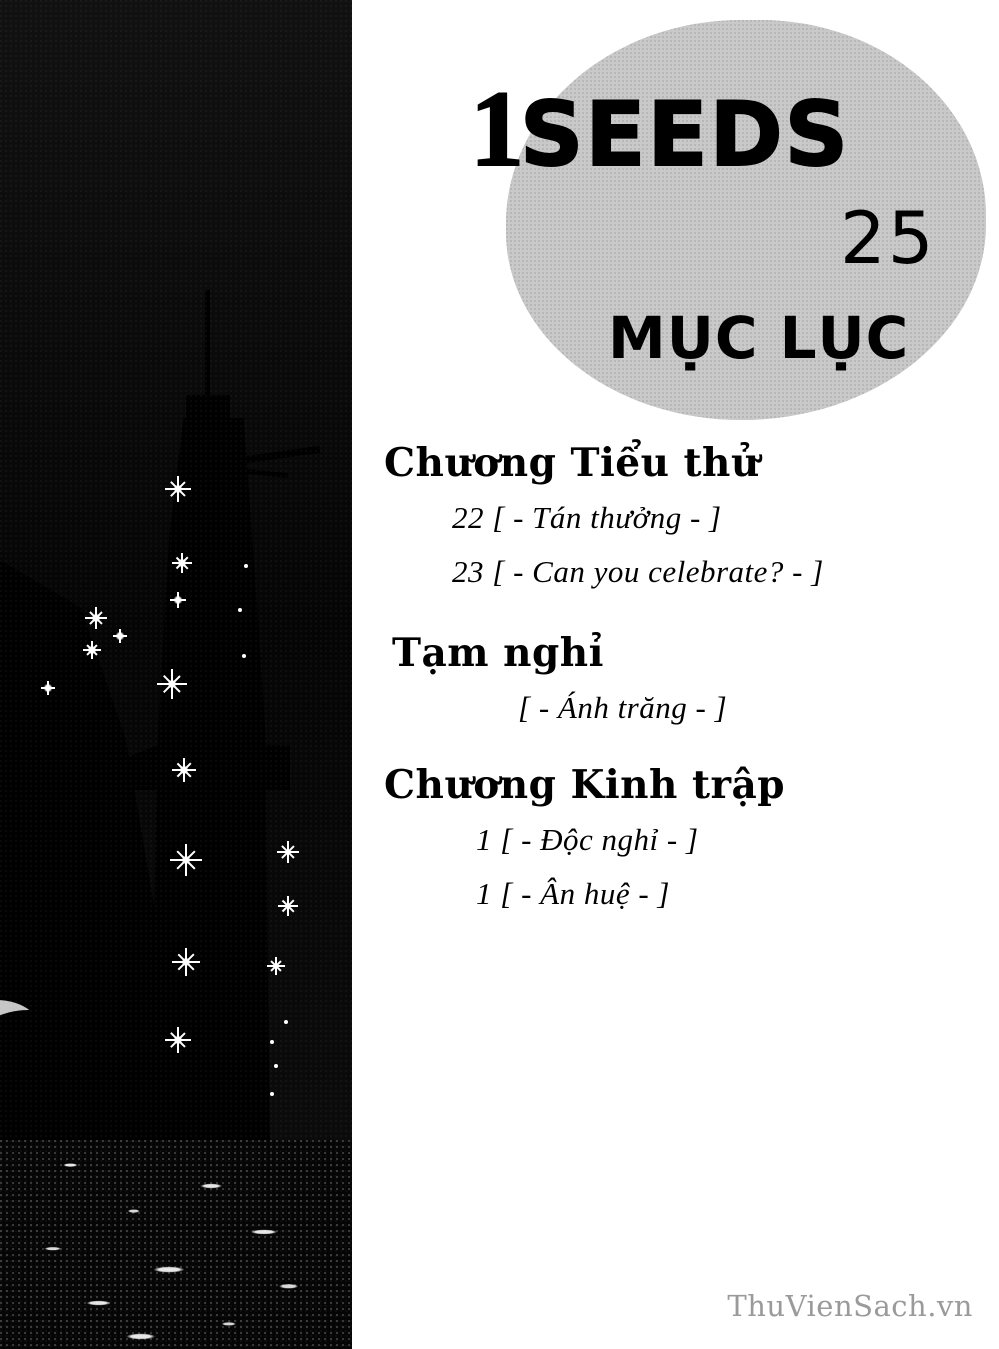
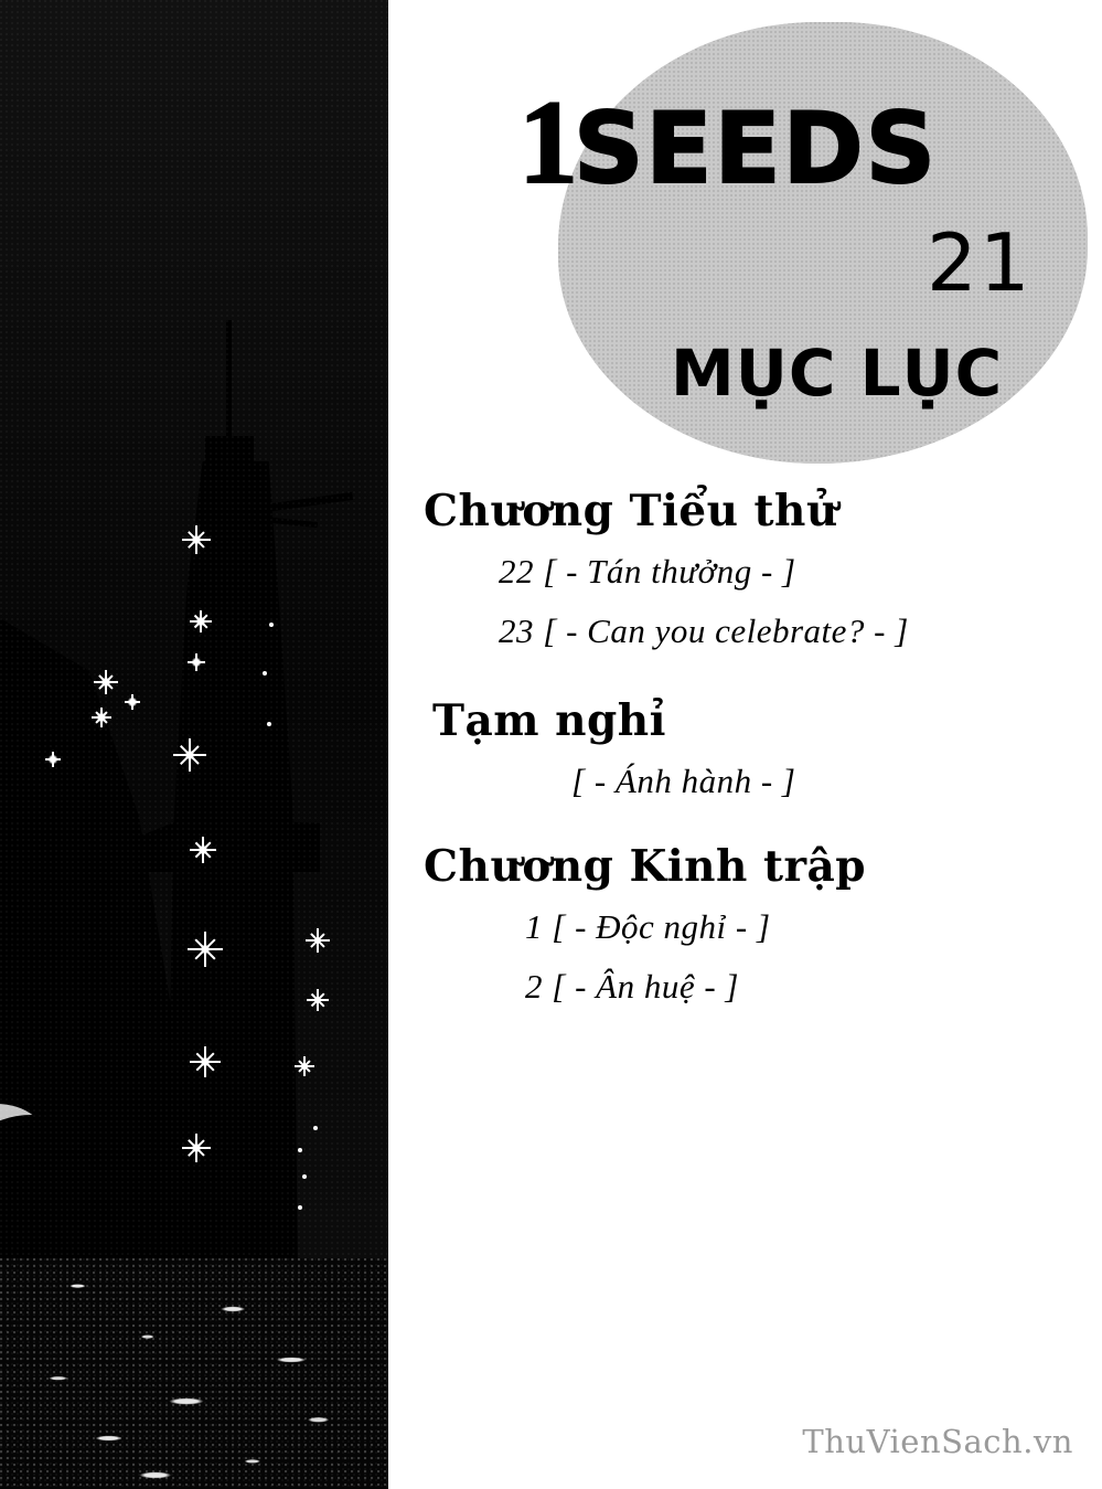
  1SEEDS
- 25
+ 21
  MỤC LỤC
  Chương Tiểu thử
  22 [ - Tán thưởng - ]
  23 [ - Can you celebrate? - ]
  Tạm nghỉ
- [ - Ánh trăng - ]
+ [ - Ánh hành - ]
  Chương Kinh trập
  1 [ - Độc nghỉ - ]
- 1 [ - Ân huệ - ]
+ 2 [ - Ân huệ - ]
  ThuVienSach.vn
